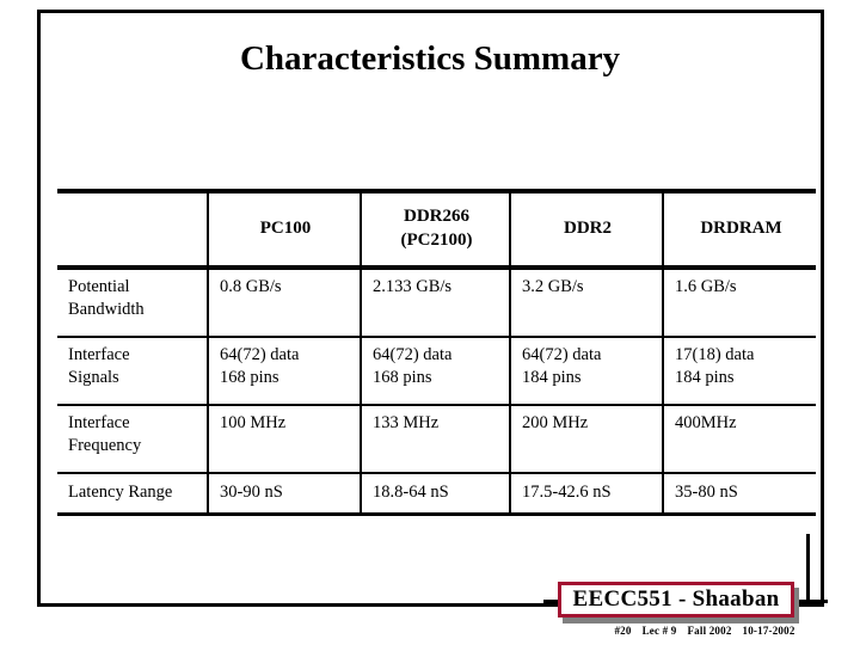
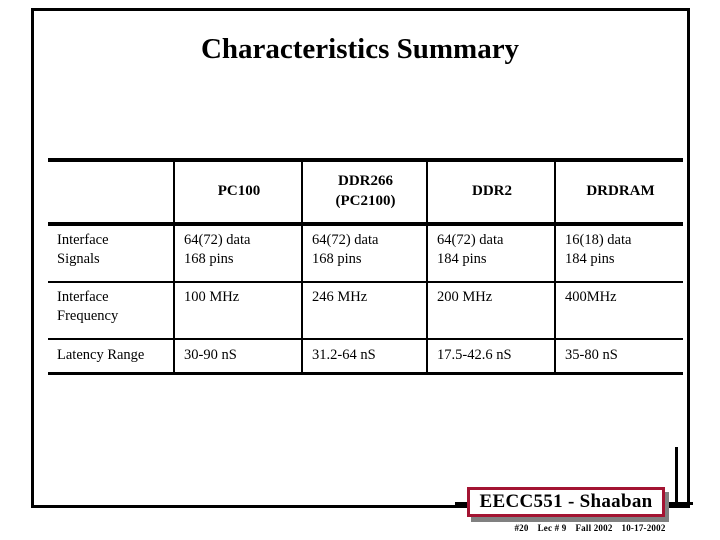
  Characteristics Summary
  	PC100	DDR266 (PC2100)	DDR2	DRDRAM
- Potential Bandwidth	0.8 GB/s	2.133 GB/s	3.2 GB/s	1.6 GB/s
- Interface Signals	64(72) data 168 pins	64(72) data 168 pins	64(72) data 184 pins	17(18) data 184 pins
+ Interface Signals	64(72) data 168 pins	64(72) data 168 pins	64(72) data 184 pins	16(18) data 184 pins
- Interface Frequency	100 MHz	133 MHz	200 MHz	400MHz
+ Interface Frequency	100 MHz	246 MHz	200 MHz	400MHz
- Latency Range	30-90 nS	18.8-64 nS	17.5-42.6 nS	35-80 nS
+ Latency Range	30-90 nS	31.2-64 nS	17.5-42.6 nS	35-80 nS
  EECC551 - Shaaban
  #20 Lec # 9 Fall 2002 10-17-2002
